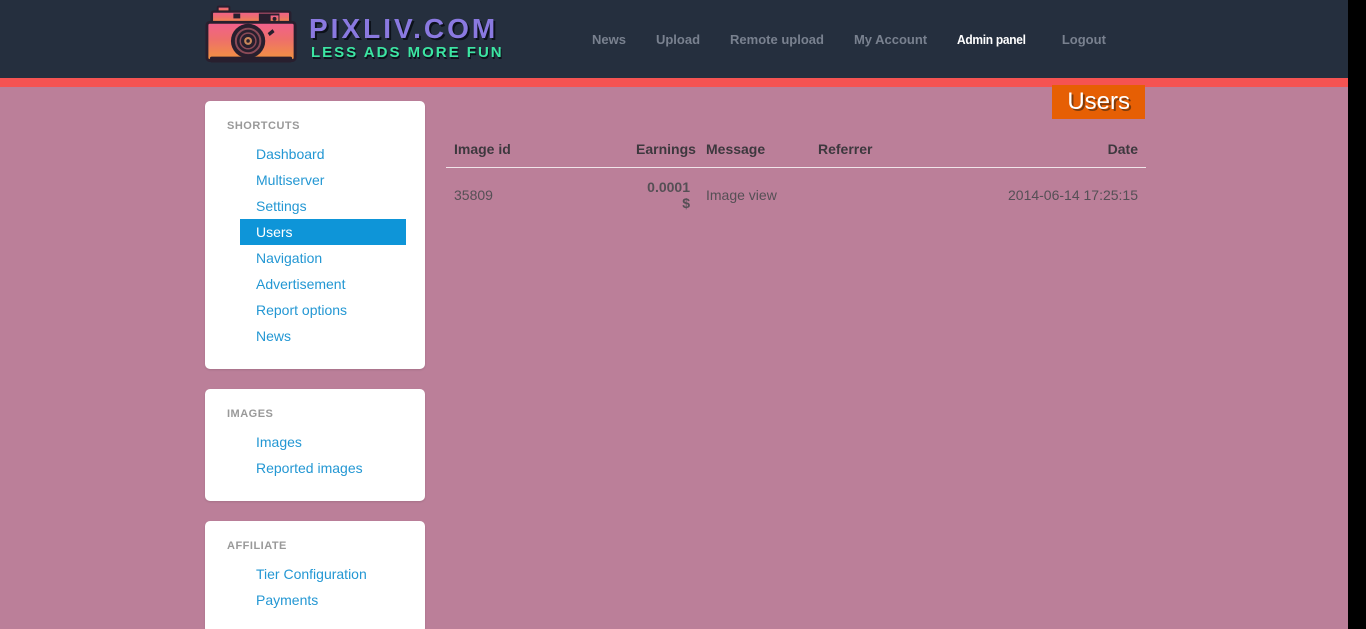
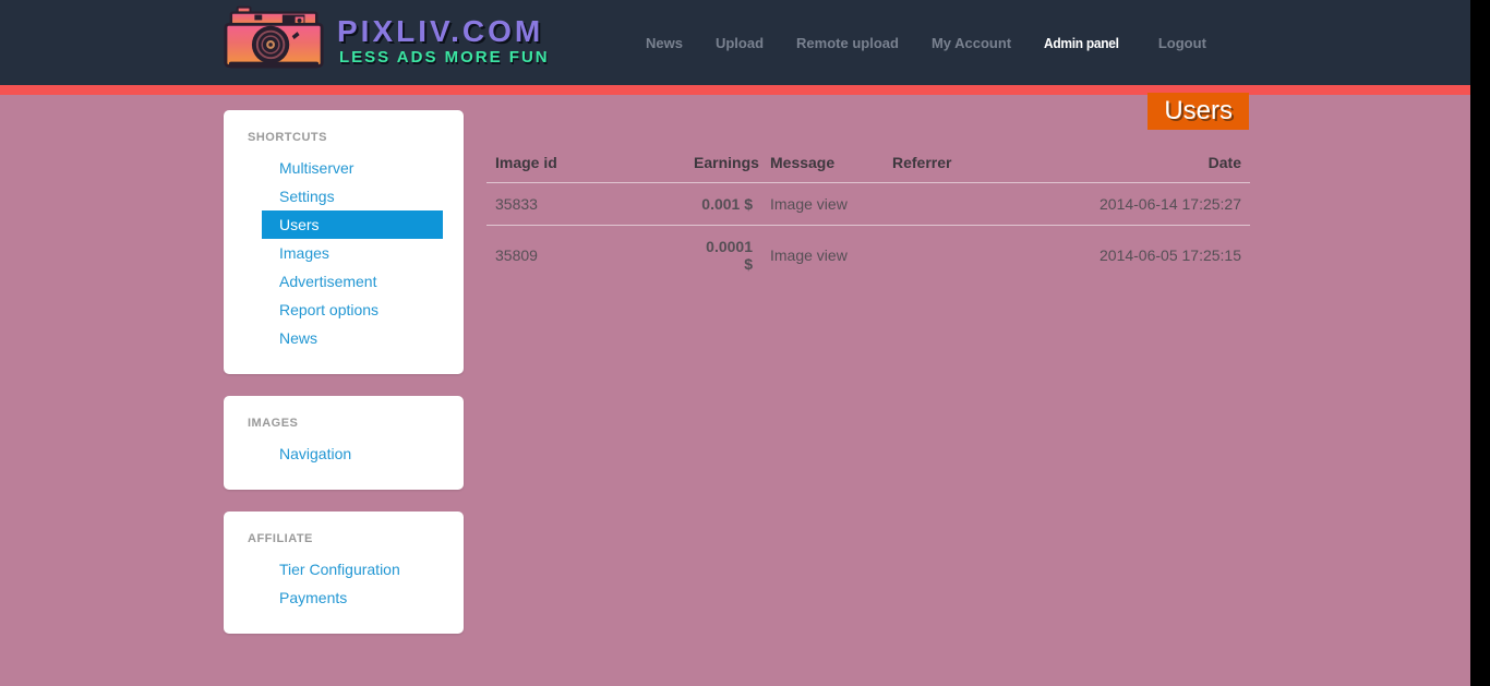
  PIXLIV.COM
  LESS ADS MORE FUN
  News
  Upload
  Remote upload
  My Account
  Admin panel
  Logout
  Users
  SHORTCUTS
- Dashboard
  Multiserver
  Settings
  Users
- Navigation
+ Images
  Advertisement
  Report options
  News
  IMAGES
- Images
+ Navigation
- Reported images
  AFFILIATE
  Tier Configuration
  Payments
  Image id	Earnings	Message	Referrer	Date
+ 35833	0.001 $	Image view		2014-06-14 17:25:27
- 35809	0.0001 $	Image view		2014-06-14 17:25:15
+ 35809	0.0001 $	Image view		2014-06-05 17:25:15
